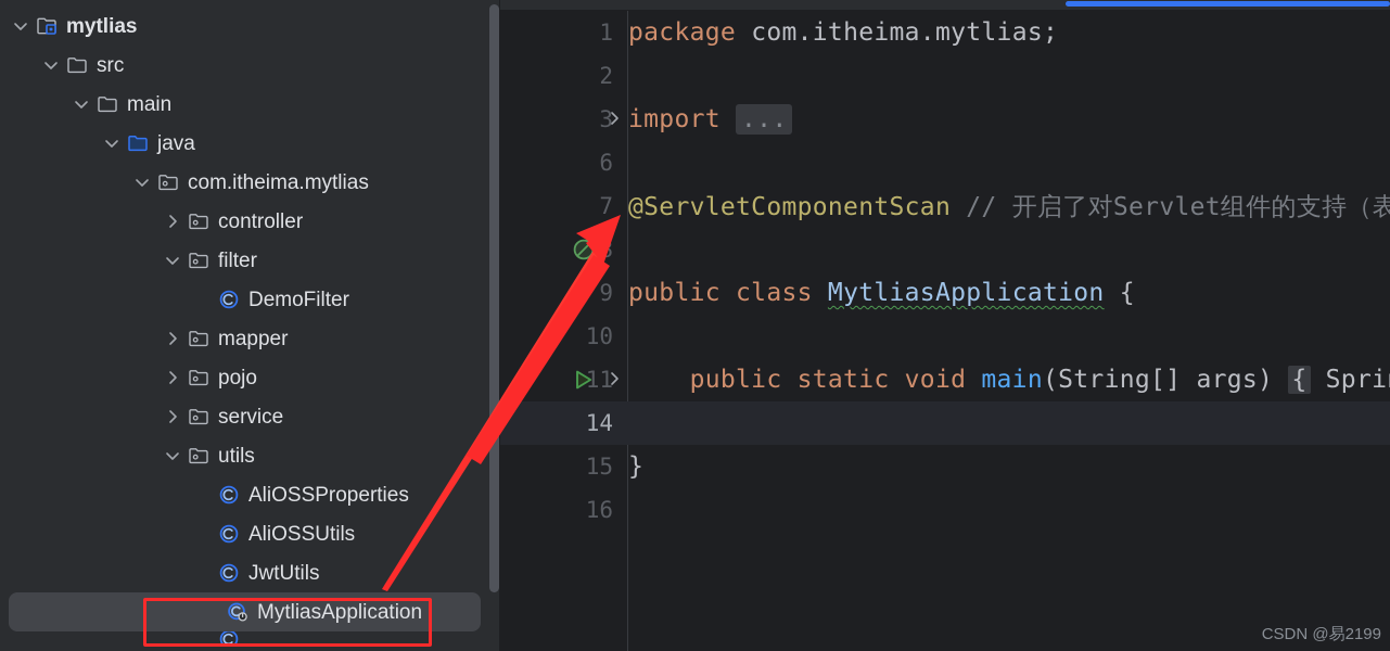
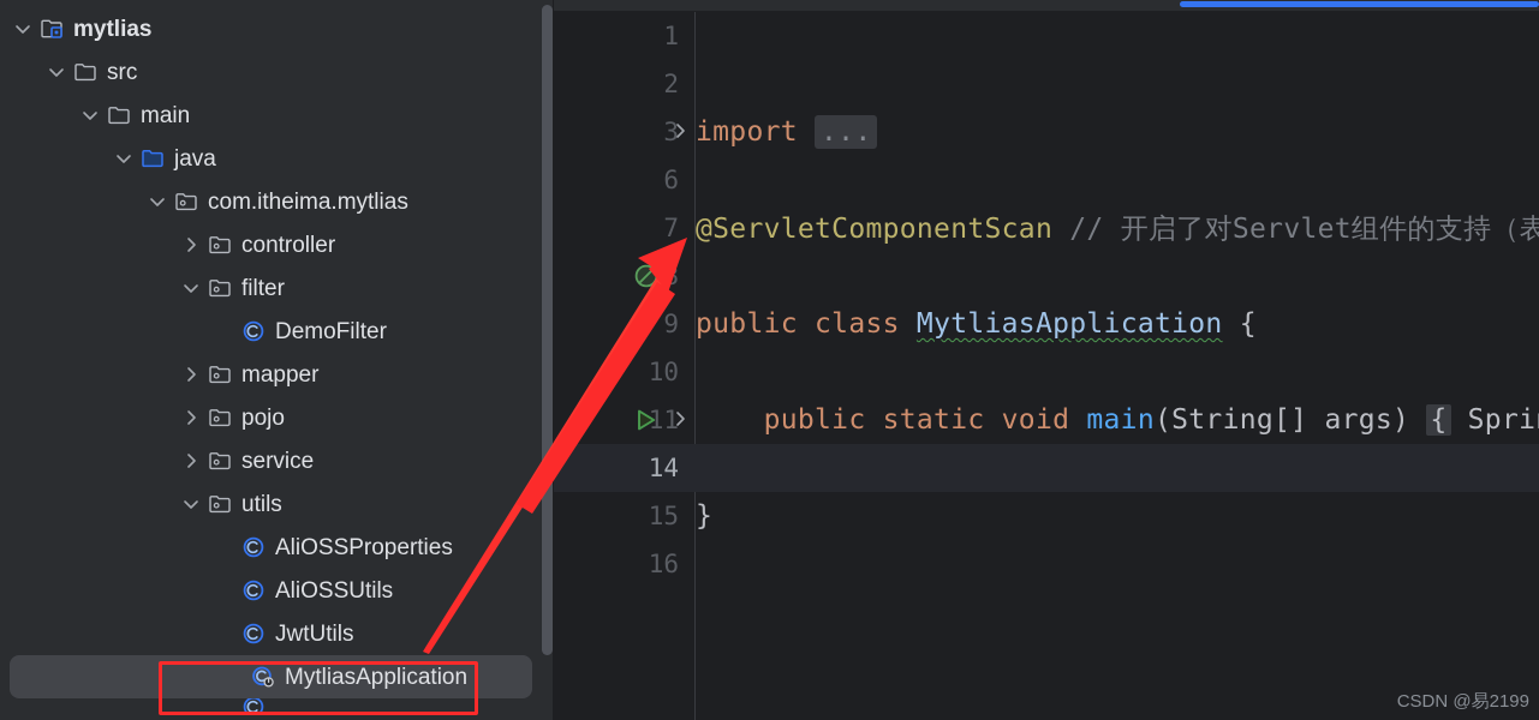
  mytlias
  src
  main
  java
  com.itheima.mytlias
  controller
  filter
  DemoFilter
  mapper
  pojo
  service
  utils
  AliOSSProperties
  AliOSSUtils
  JwtUtils
  MytliasApplication
  1
- package com.itheima.mytlias;
  2
  3
  import ...
  6
  7
  @ServletComponentScan // 开启了对Servlet组件的支持（表
  9
  public class MytliasApplication {
  10
  11
  public static void main(String[] args) { Spri
  14
  15
  }
  16
  CSDN @易2199
